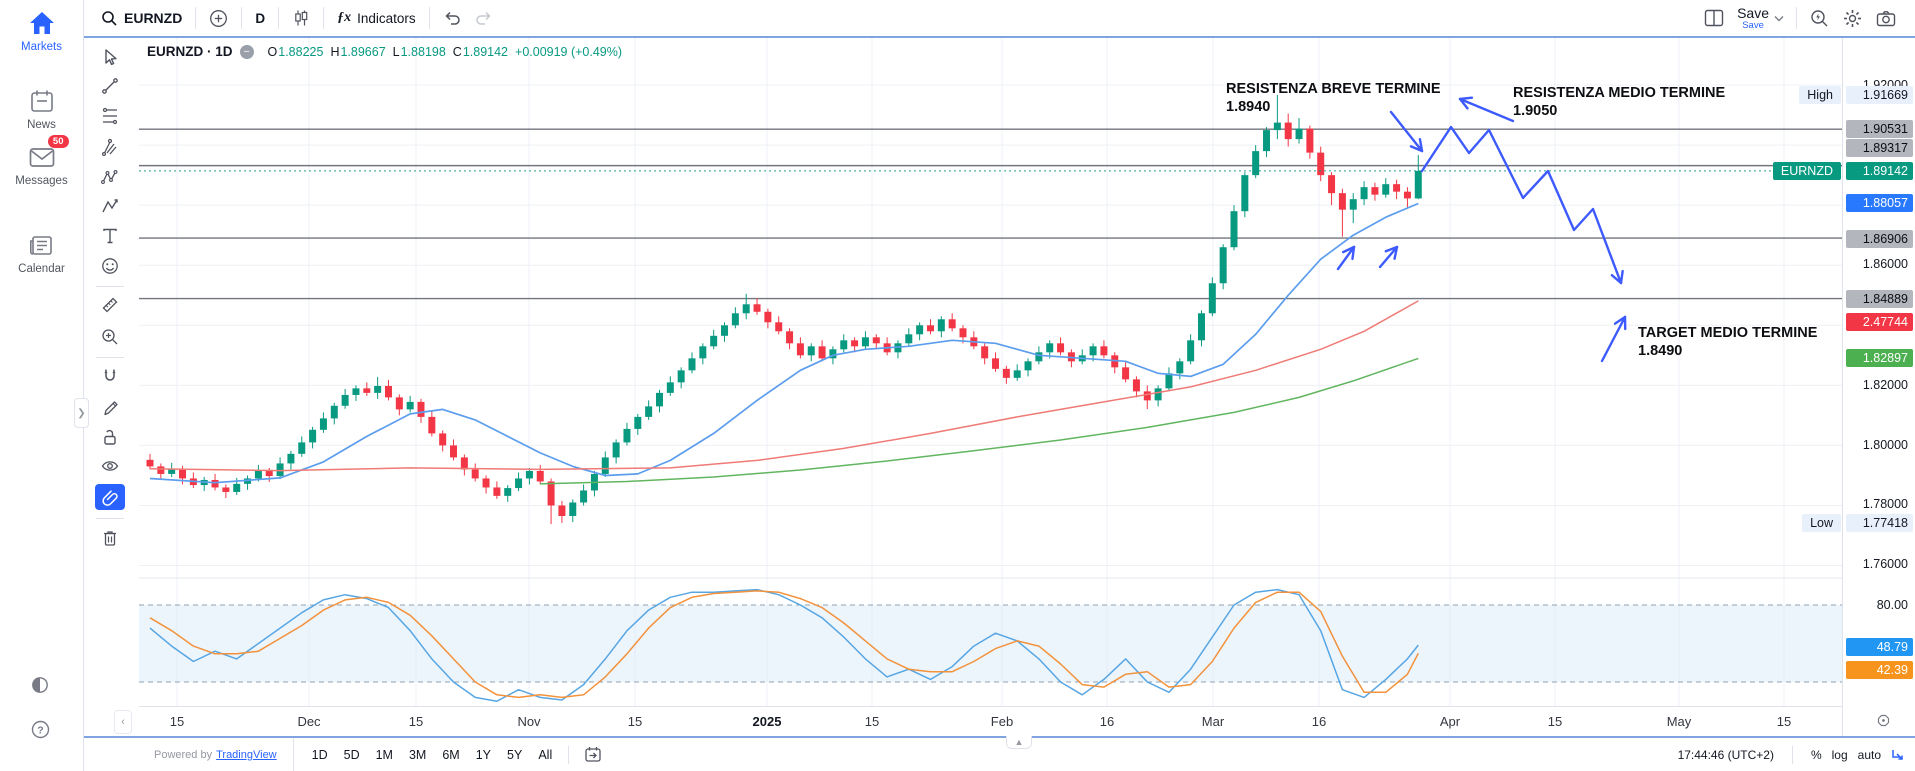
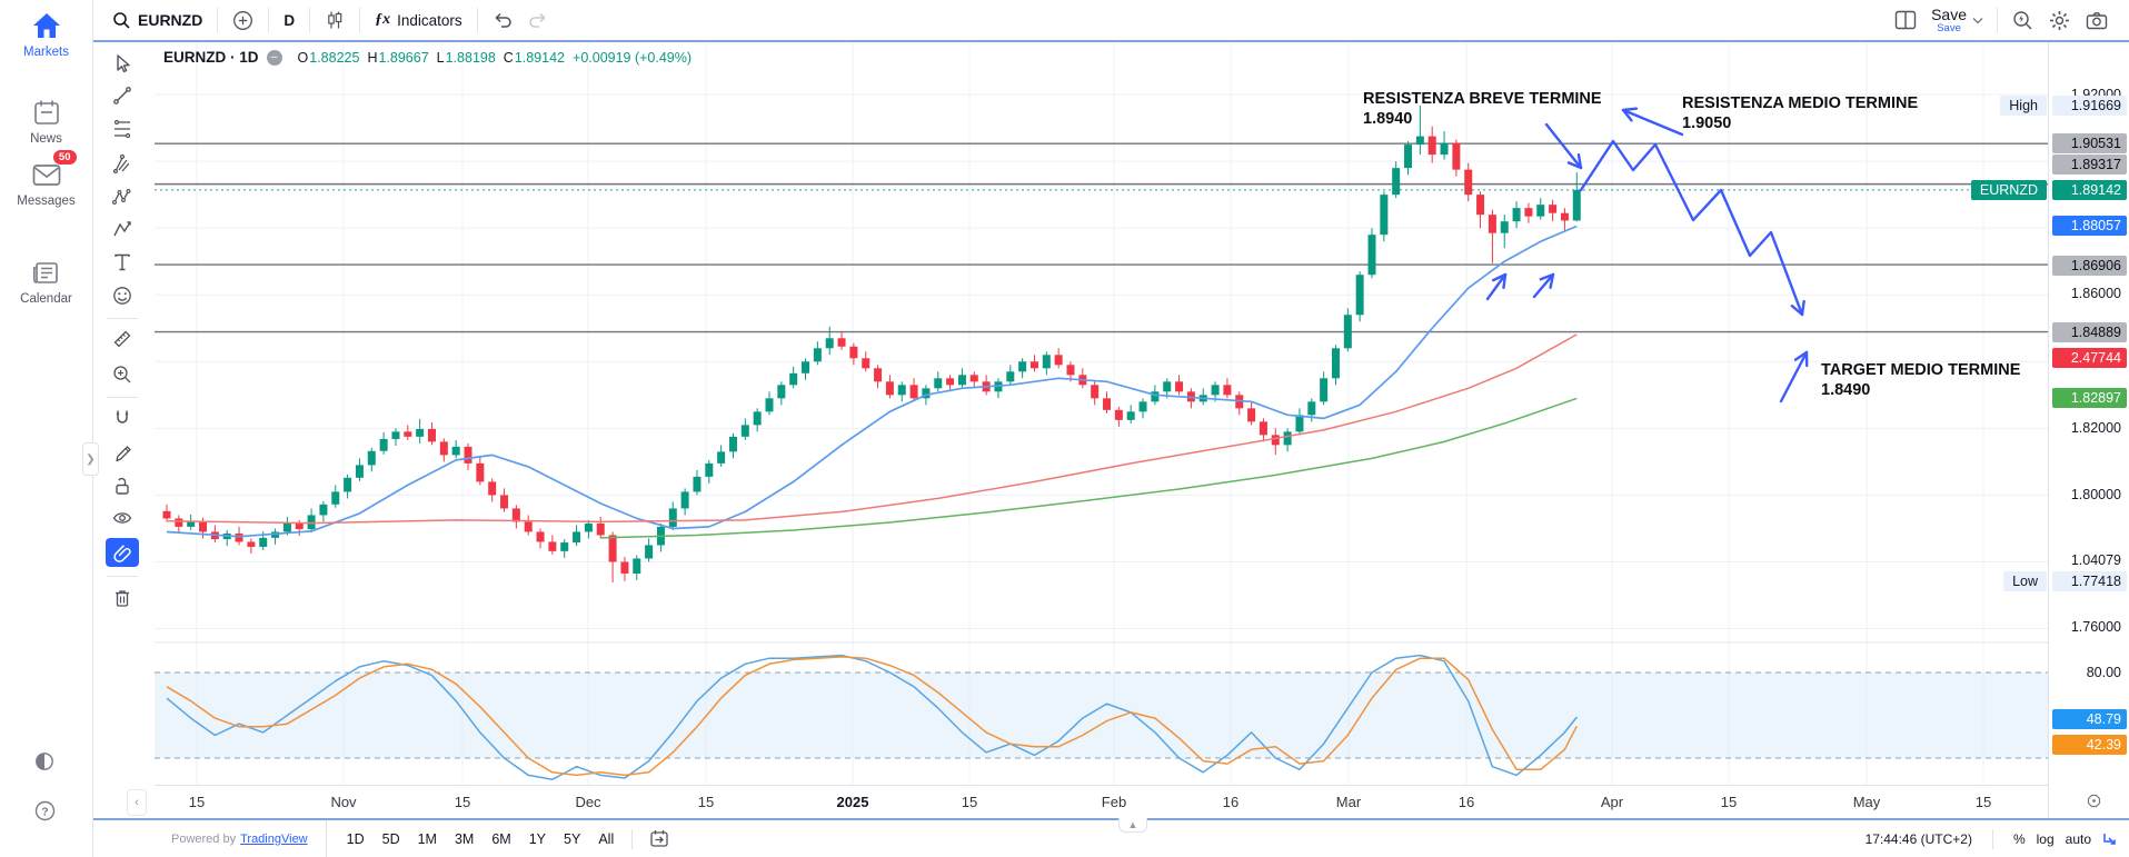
  ?
  Markets
  News
  50
  Messages
  Calendar
  EURNZD
  D
  ƒx
  Indicators
  Save
  Save
  ❯
  ‹
  EURNZD · 1D
  –
  O
  1.88225
  H
  1.89667
  L
  1.88198
  C
  1.89142
  +0.00919 (+0.49%)
  RESISTENZA BREVE TERMINE
  1.8940
  RESISTENZA MEDIO TERMINE
  1.9050
  TARGET MEDIO TERMINE
  1.8490
  1.92000
  1.91669
  High
  1.90531
  1.89317
  1.89142
  EURNZD
  1.88057
  1.86906
  1.86000
  1.84889
  2.47744
  1.82897
  1.82000
  1.80000
- 1.78000
+ 1.04079
  1.77418
  Low
  1.76000
  80.00
  48.79
  42.39
  15
- Dec
+ Nov
  15
- Nov
+ Dec
  15
  2025
  15
  Feb
  16
  Mar
  16
  Apr
  15
  May
  15
  ▲
  Powered by
  TradingView
  1D
  5D
  1M
  3M
  6M
  1Y
  5Y
  All
  17:44:46 (UTC+2)
  %
  log
  auto
